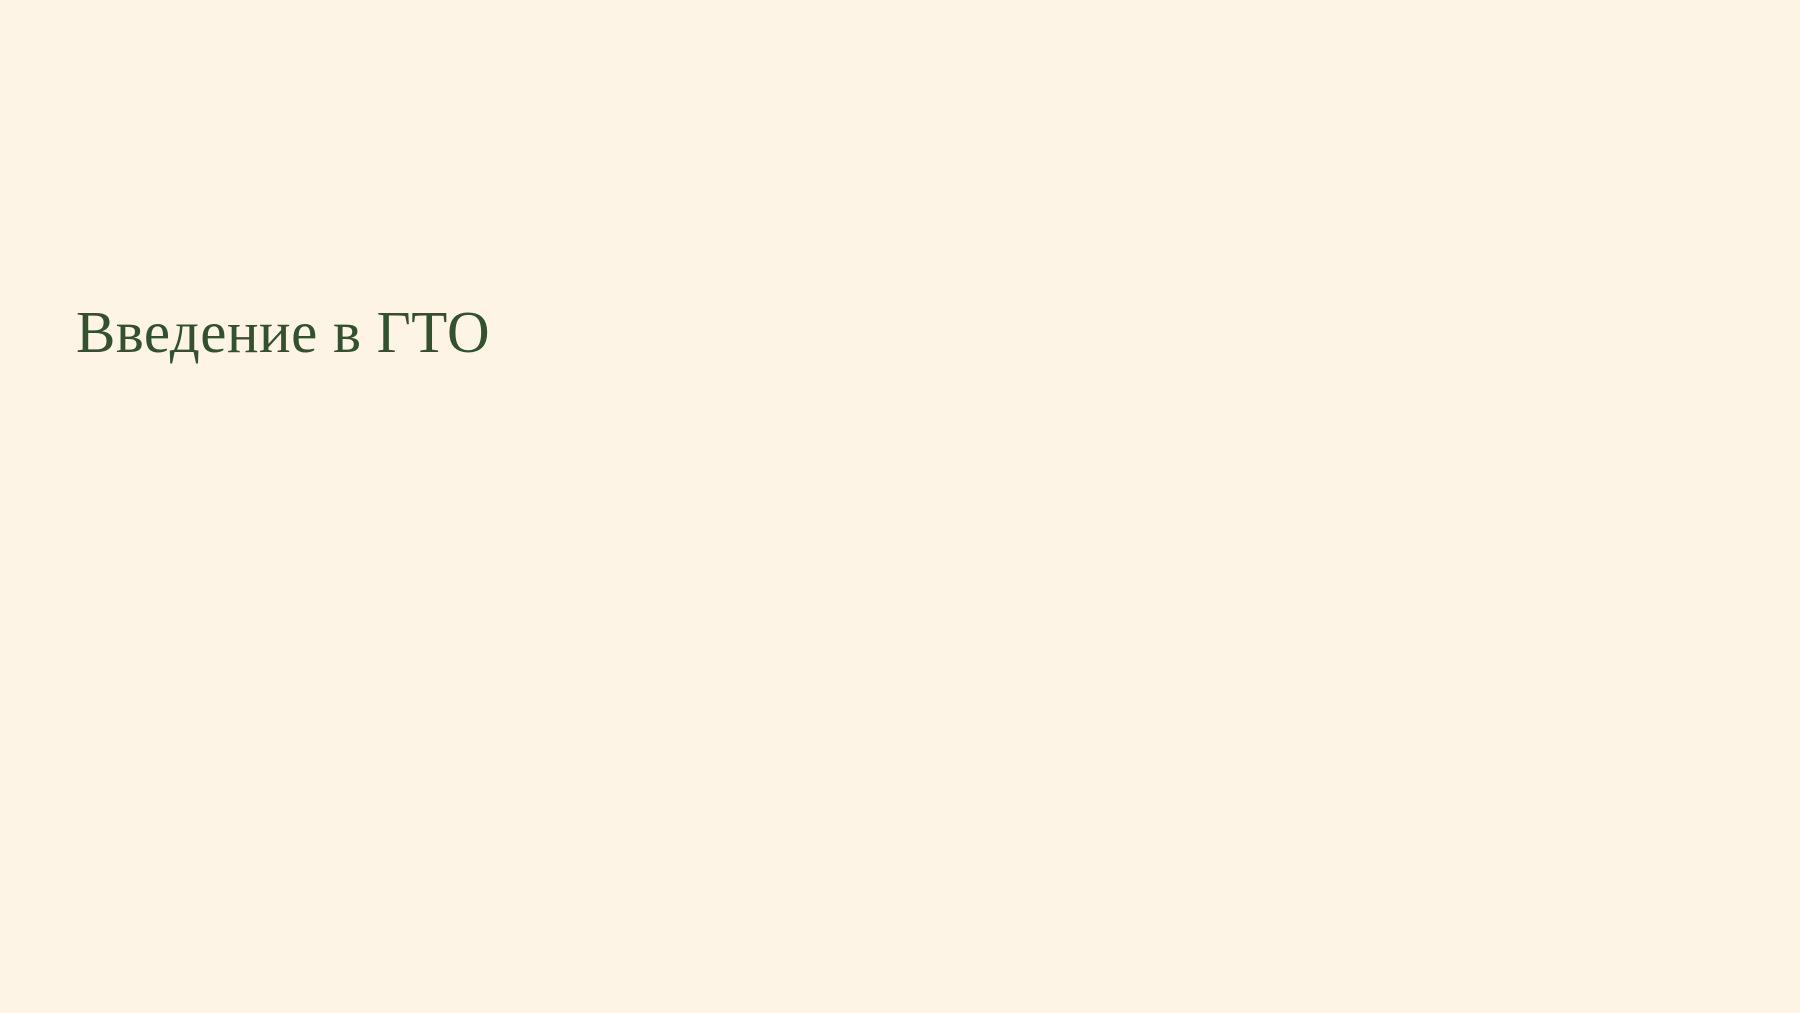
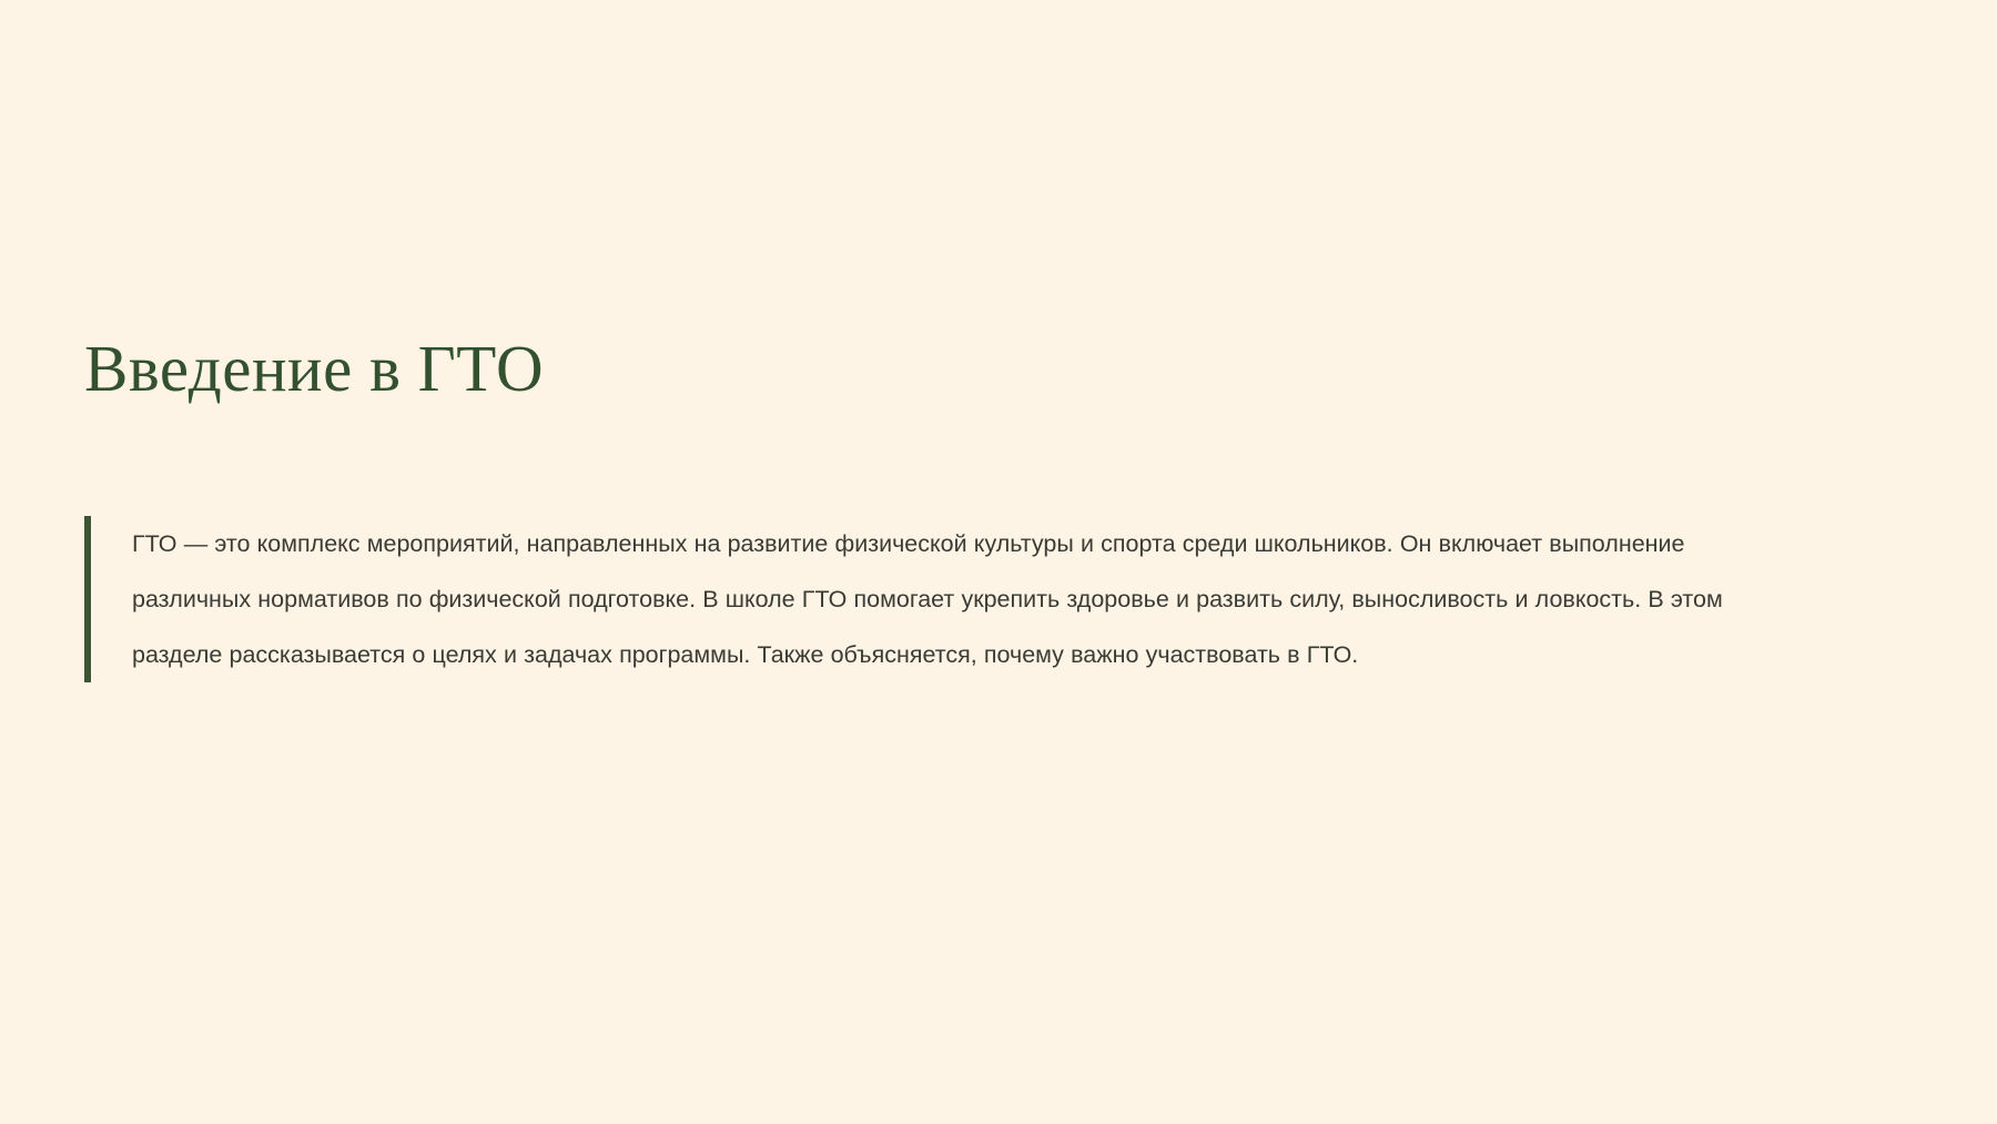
  Введение в ГТО
+ ГТО — это комплекс мероприятий, направленных на развитие физической культуры и спорта среди школьников. Он включает выполнение различных нормативов по физической подготовке. В школе ГТО помогает укрепить здоровье и развить силу, выносливость и ловкость. В этом разделе рассказывается о целях и задачах программы. Также объясняется, почему важно участвовать в ГТО.
